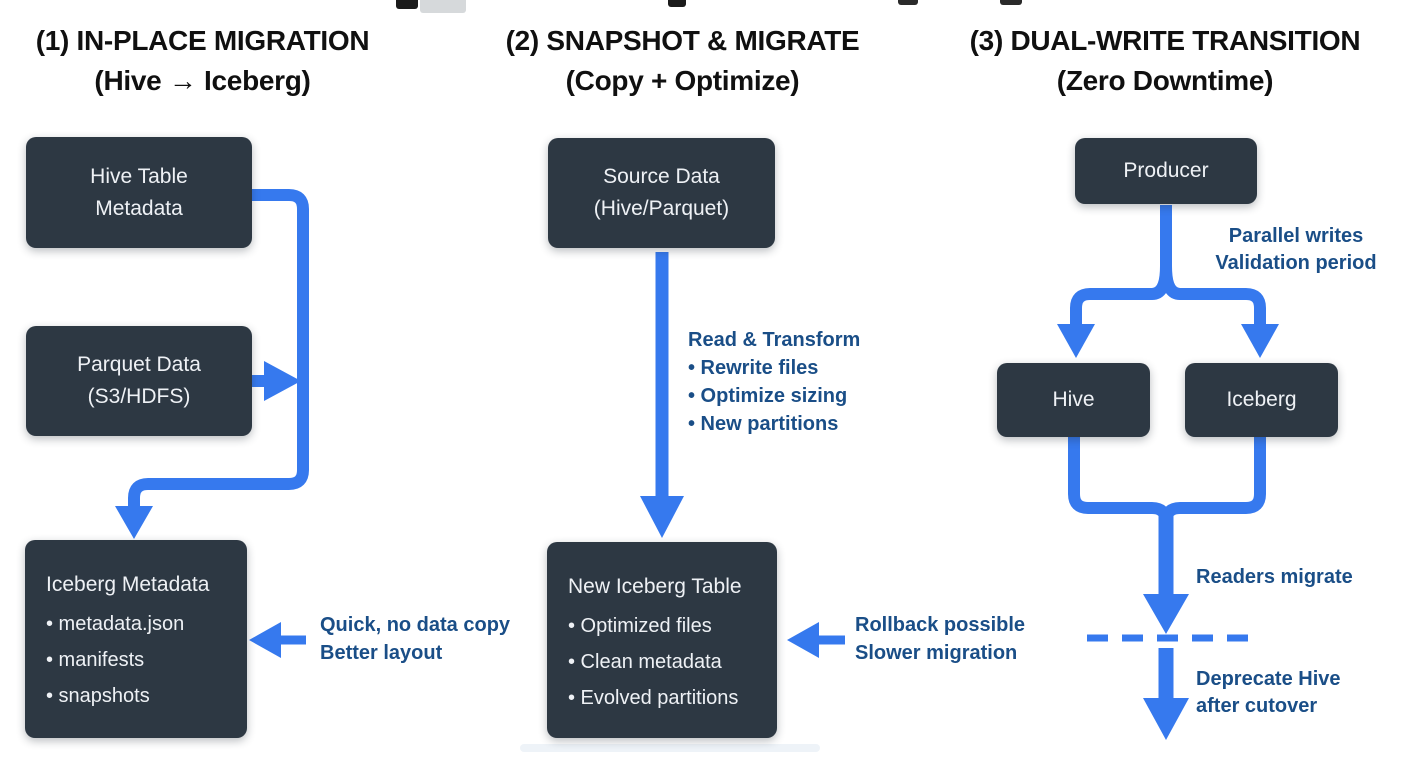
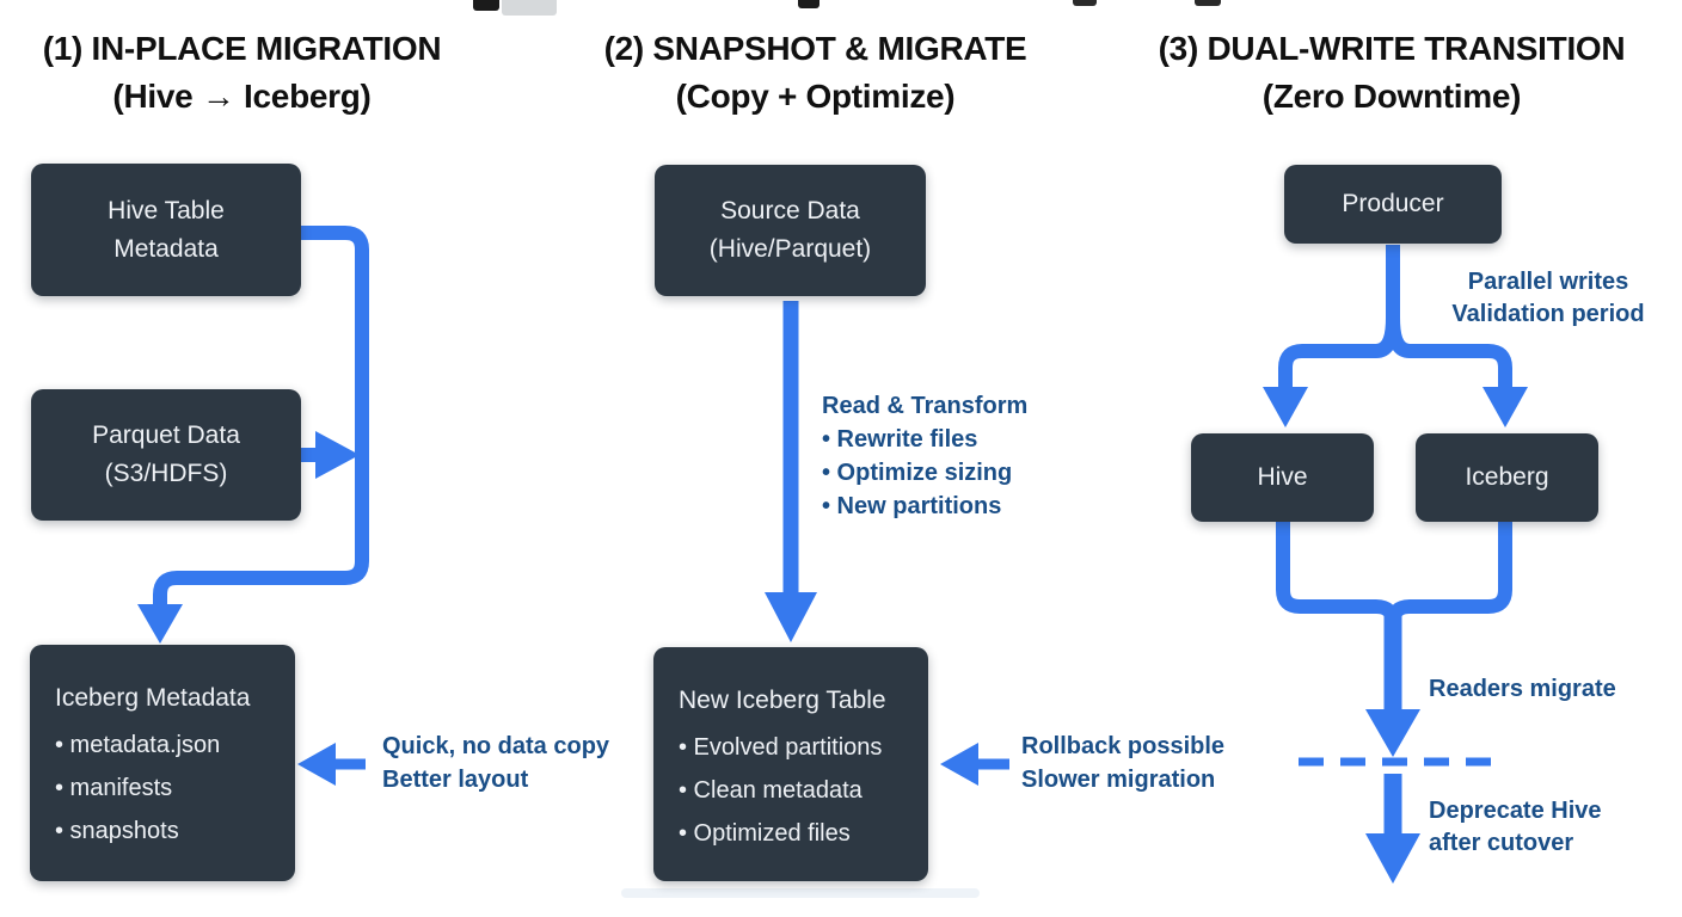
  (1) IN-PLACE MIGRATION
  (Hive → Iceberg)
  (2) SNAPSHOT & MIGRATE
  (Copy + Optimize)
  (3) DUAL-WRITE TRANSITION
  (Zero Downtime)
  Hive Table
  Metadata
  Parquet Data
  (S3/HDFS)
  Iceberg Metadata
  • metadata.json
  • manifests
  • snapshots
  Quick, no data copy
  Better layout
  Source Data
  (Hive/Parquet)
  Read & Transform
  • Rewrite files
  • Optimize sizing
  • New partitions
  New Iceberg Table
- • Optimized files
+ • Evolved partitions
  • Clean metadata
- • Evolved partitions
+ • Optimized files
  Rollback possible
  Slower migration
  Producer
  Parallel writes
  Validation period
  Hive
  Iceberg
  Readers migrate
  Deprecate Hive
  after cutover
